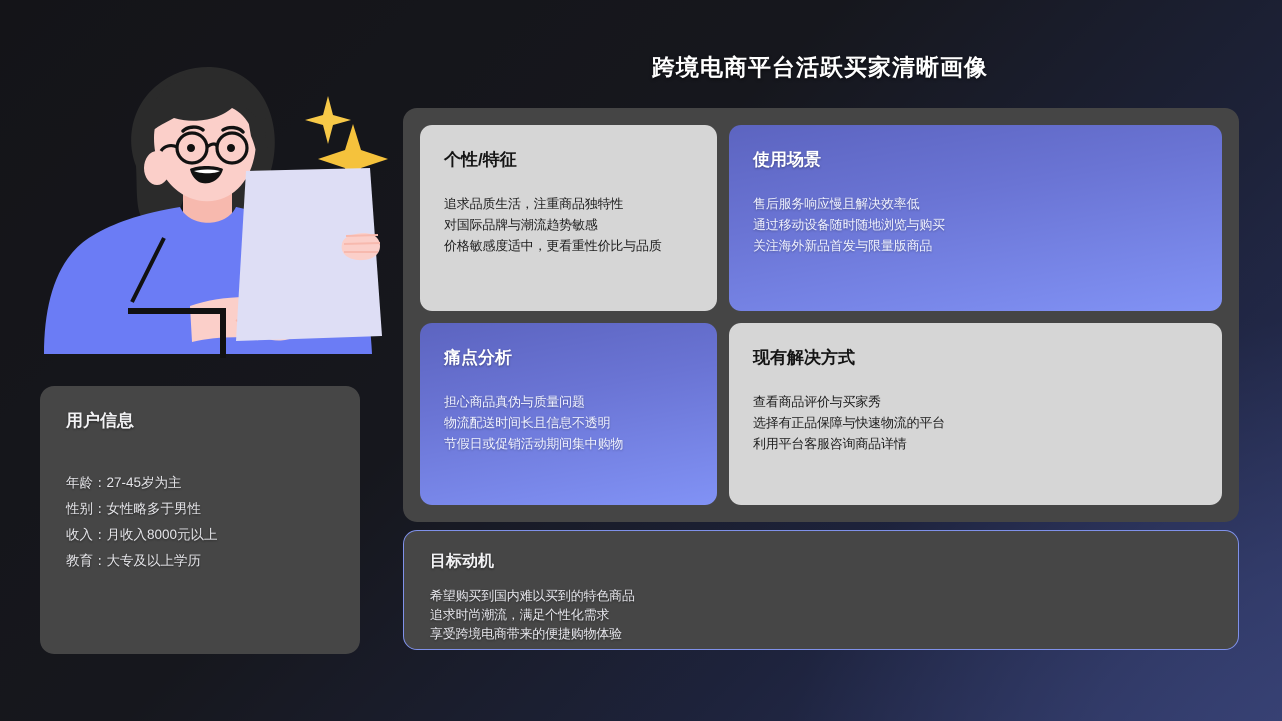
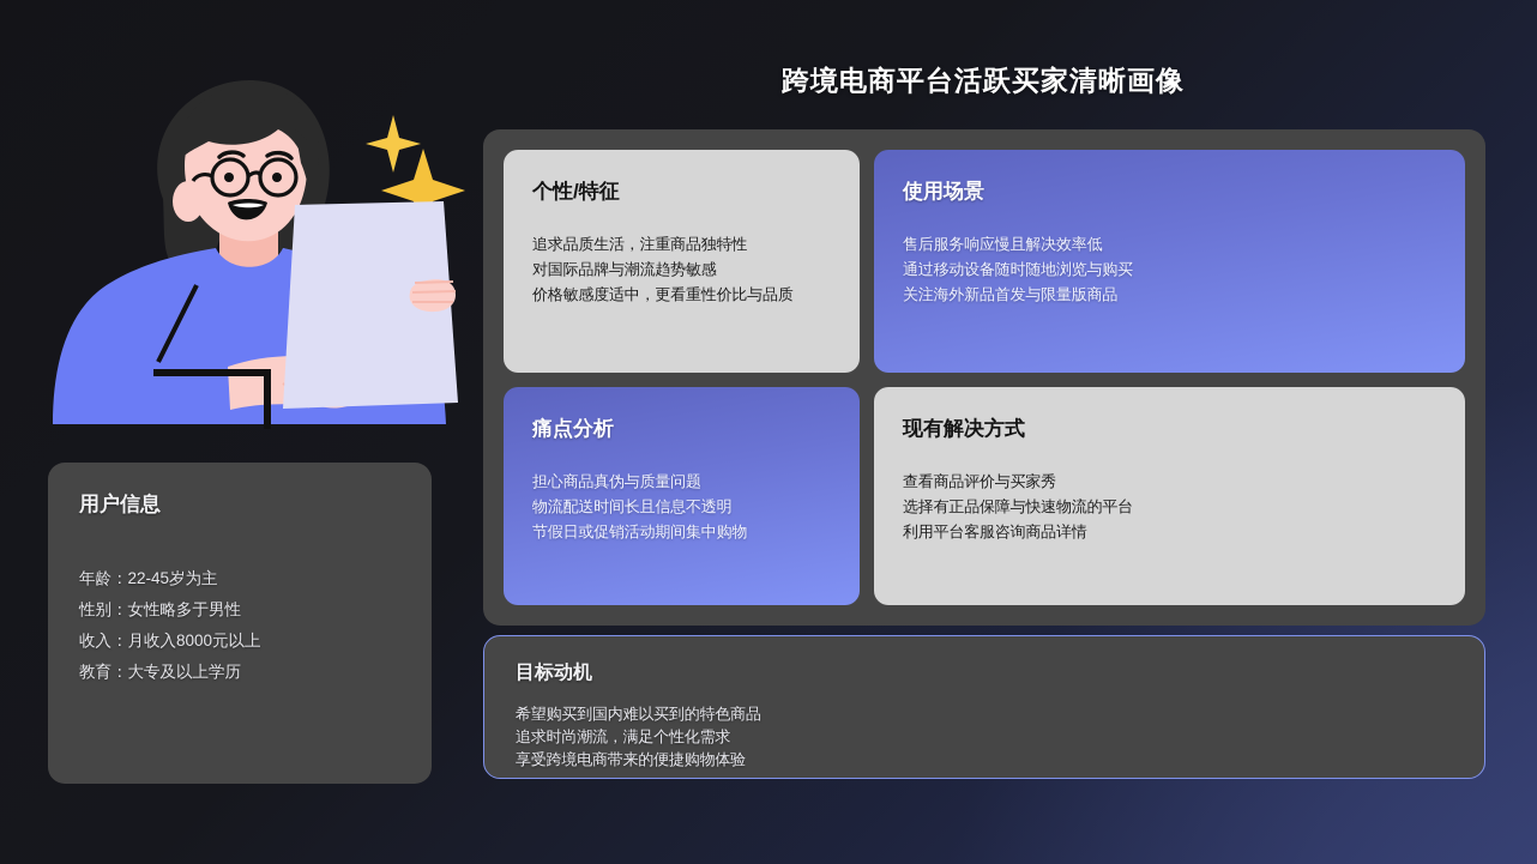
  跨境电商平台活跃买家清晰画像
  用户信息
- 年龄：27-45岁为主
+ 年龄：22-45岁为主
  性别：女性略多于男性
  收入：月收入8000元以上
  教育：大专及以上学历
  个性/特征
  追求品质生活，注重商品独特性
  对国际品牌与潮流趋势敏感
  价格敏感度适中，更看重性价比与品质
  使用场景
  售后服务响应慢且解决效率低
  通过移动设备随时随地浏览与购买
  关注海外新品首发与限量版商品
  痛点分析
  担心商品真伪与质量问题
  物流配送时间长且信息不透明
  节假日或促销活动期间集中购物
  现有解决方式
  查看商品评价与买家秀
  选择有正品保障与快速物流的平台
  利用平台客服咨询商品详情
  目标动机
  希望购买到国内难以买到的特色商品
  追求时尚潮流，满足个性化需求
  享受跨境电商带来的便捷购物体验
